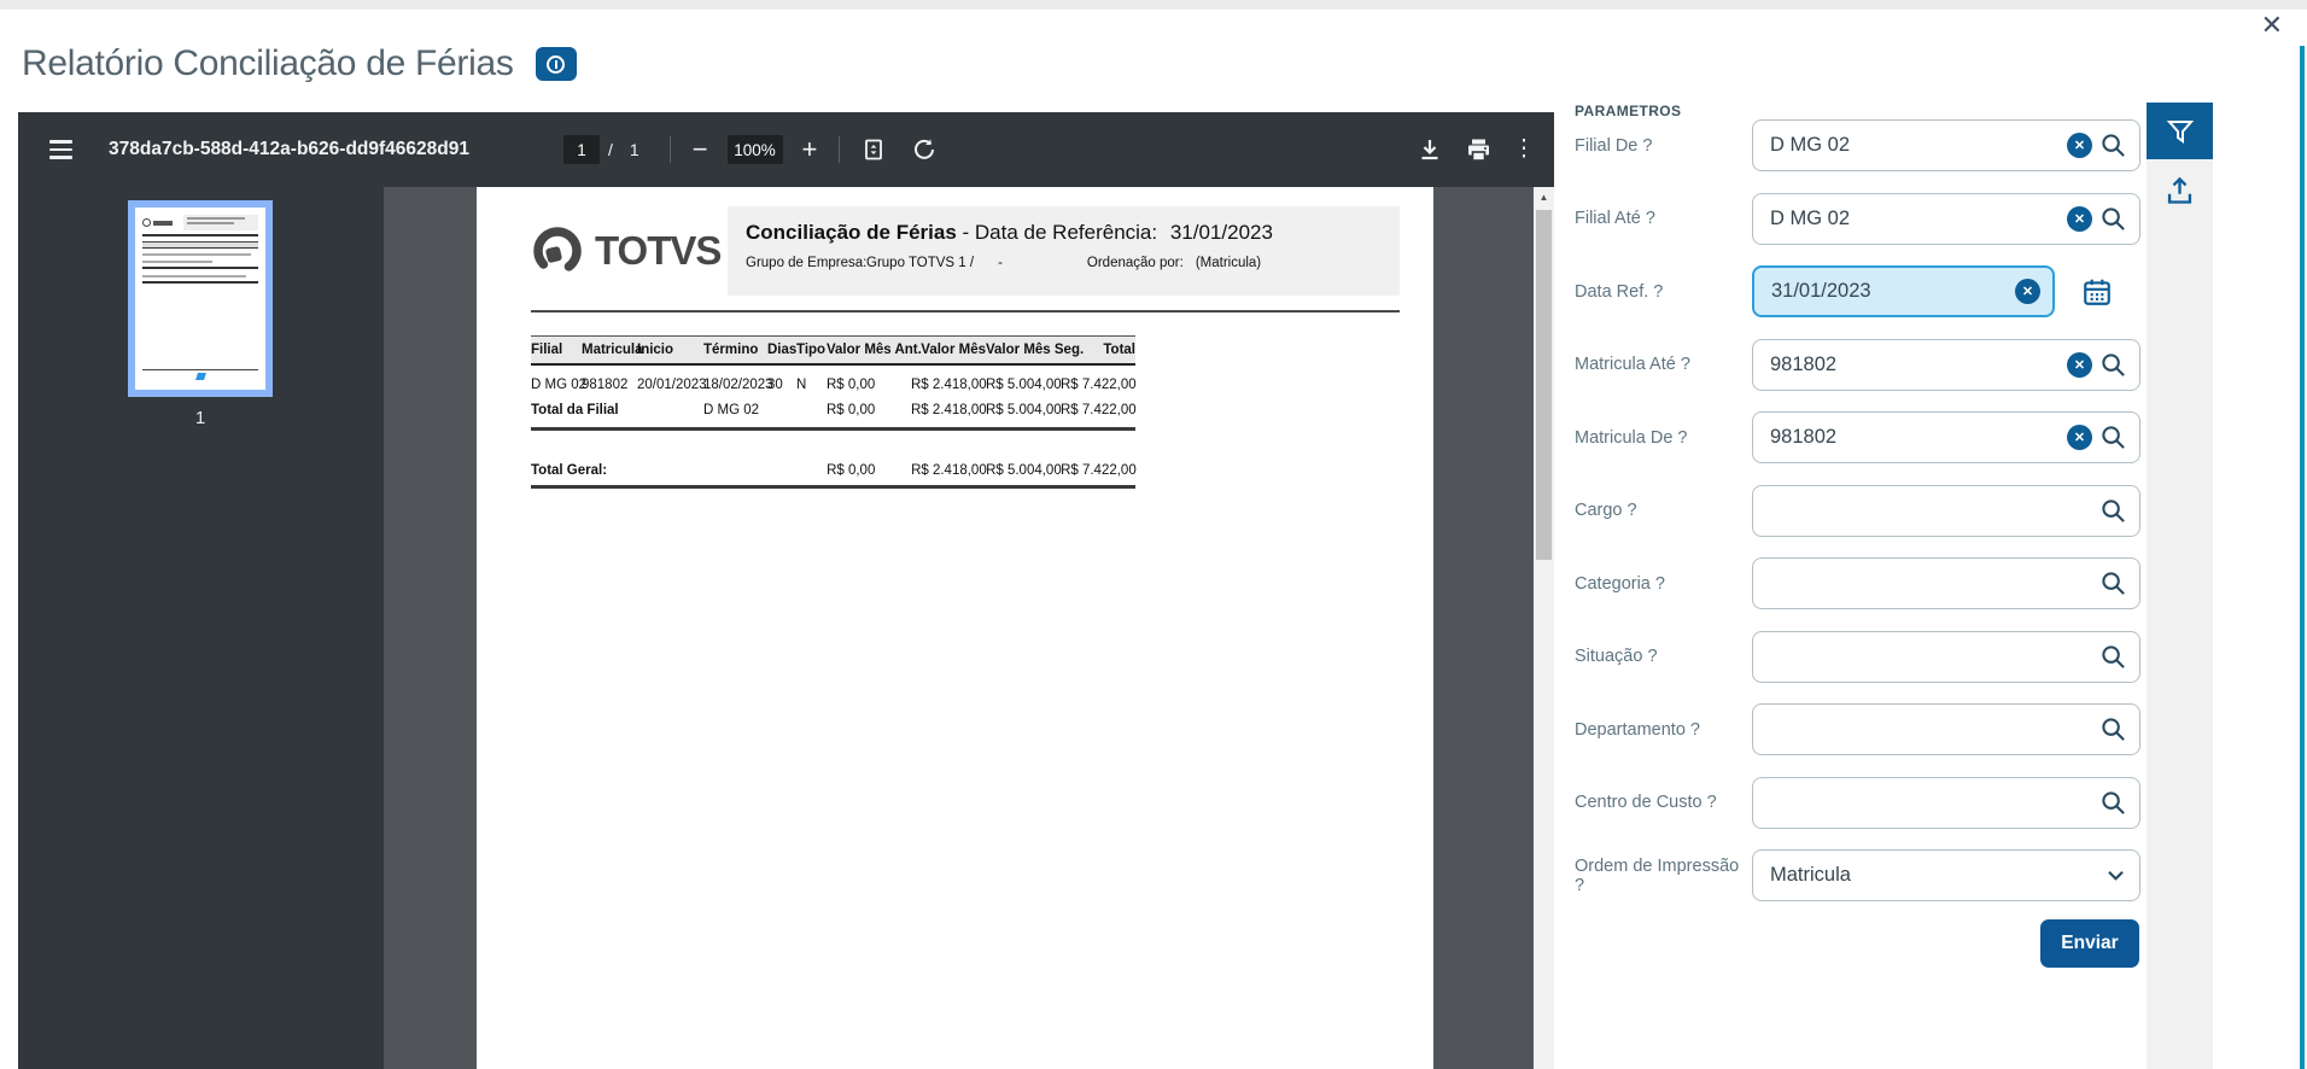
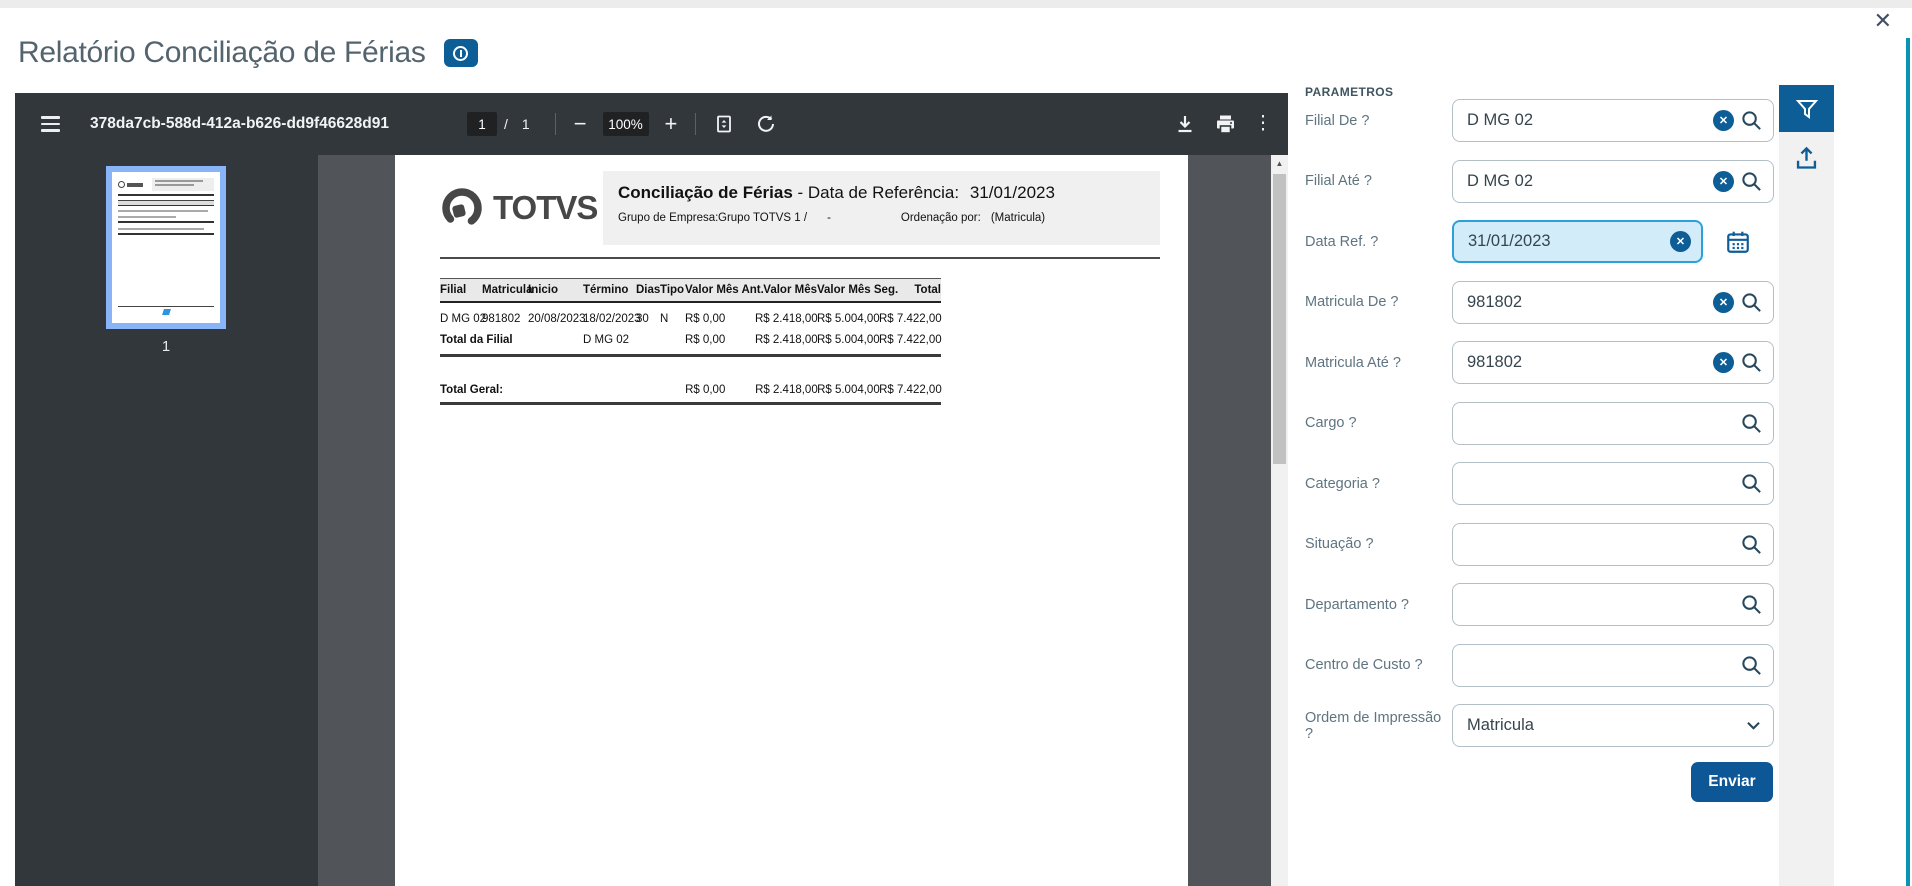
  ✕
  Relatório Conciliação de Férias
  378da7cb-588d-412a-b626-dd9f46628d91
  1
  /
  1
  −
  100%
  +
  ⋮
  1
  TOTVS
  Conciliação de Férias - Data de Referência: 31/01/2023
  Grupo de Empresa:
  Grupo TOTVS 1 /
  -
  Ordenação por:
  (Matricula)
  Filial	Matricul	Inicio	Término	Dias	Tipo	Valor Mês Ant.	Valor Mês	Valor Mês Seg.	Total
- D MG 0	981802	20/01/2023	18/02/202	30	N	R$ 0,00	R$ 2.418,00	R$ 5.004,00	R$ 7.422,00
+ D MG 0	981802	20/08/2023	18/02/202	30	N	R$ 0,00	R$ 2.418,00	R$ 5.004,00	R$ 7.422,00
  Total da Filial		D MG 02			R$ 0,00	R$ 2.418,00	R$ 5.004,00	R$ 7.422,00
  Total Geral:	R$ 0,00	R$ 2.418,00	R$ 5.004,00	R$ 7.422,00
  ▲
  PARAMETROS
  Filial De ?
  D MG 02
  ✕
  Filial Até ?
  D MG 02
  ✕
  Data Ref. ?
  31/01/2023
  ✕
- Matricula Até ?
+ Matricula De ?
  981802
  ✕
- Matricula De ?
+ Matricula Até ?
  981802
  ✕
  Cargo ?
  Categoria ?
  Situação ?
  Departamento ?
  Centro de Custo ?
  Ordem de Impressão ?
  Matricula
  Enviar
